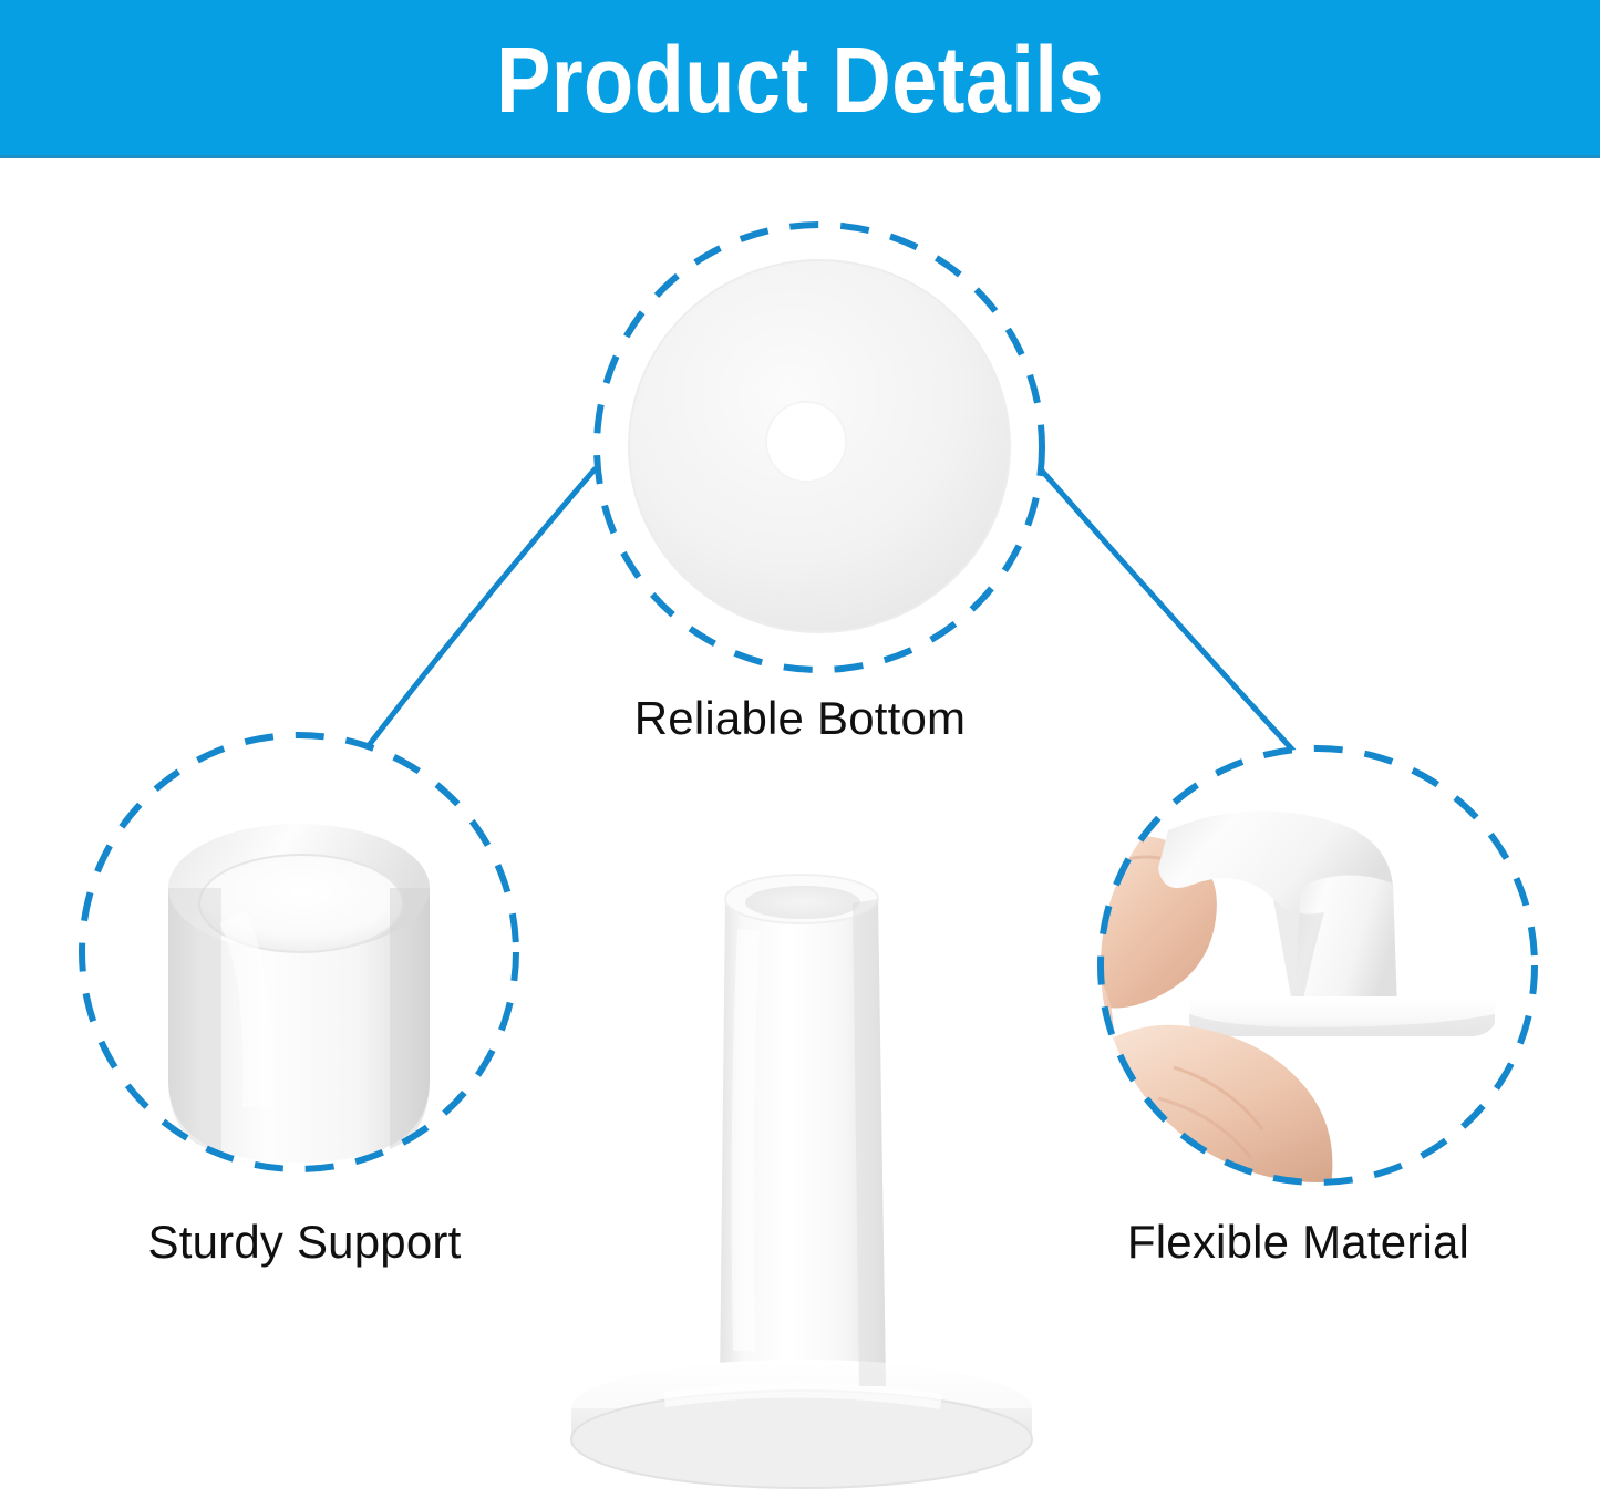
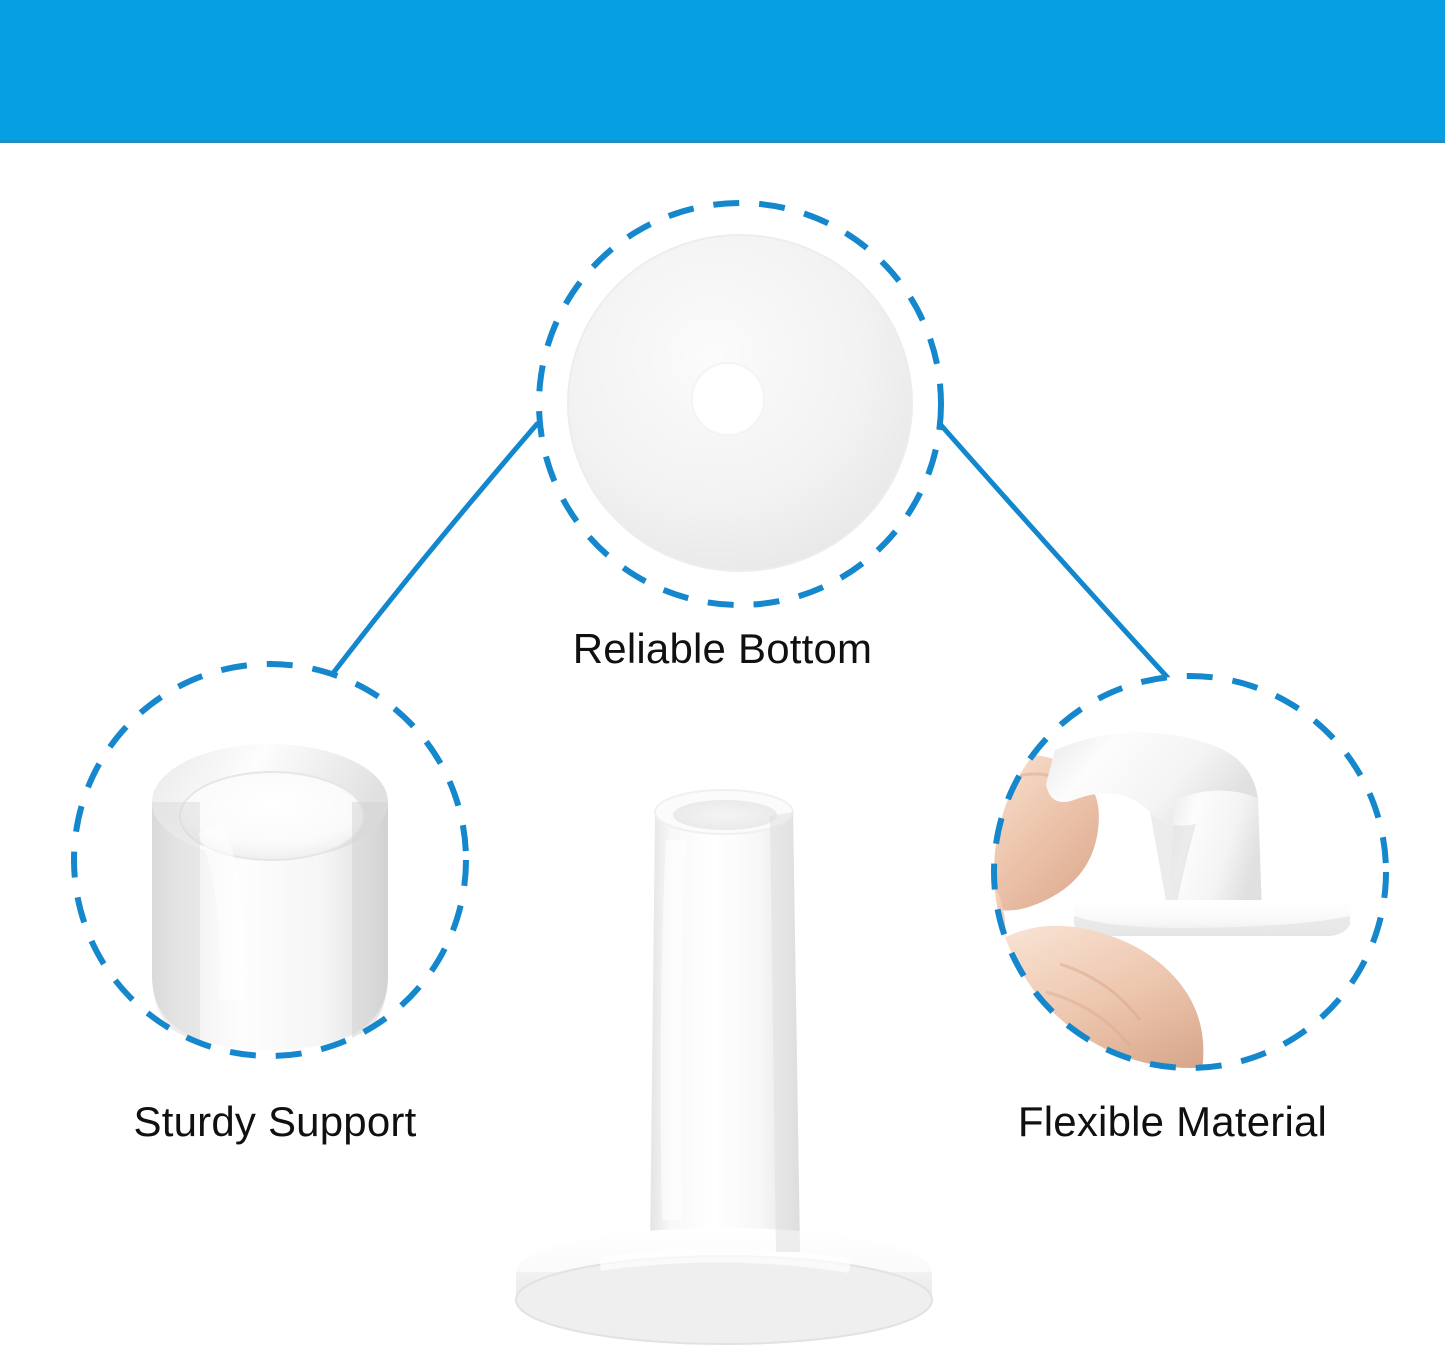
- Product Details
  Reliable Bottom
  Sturdy Support
  Flexible Material
